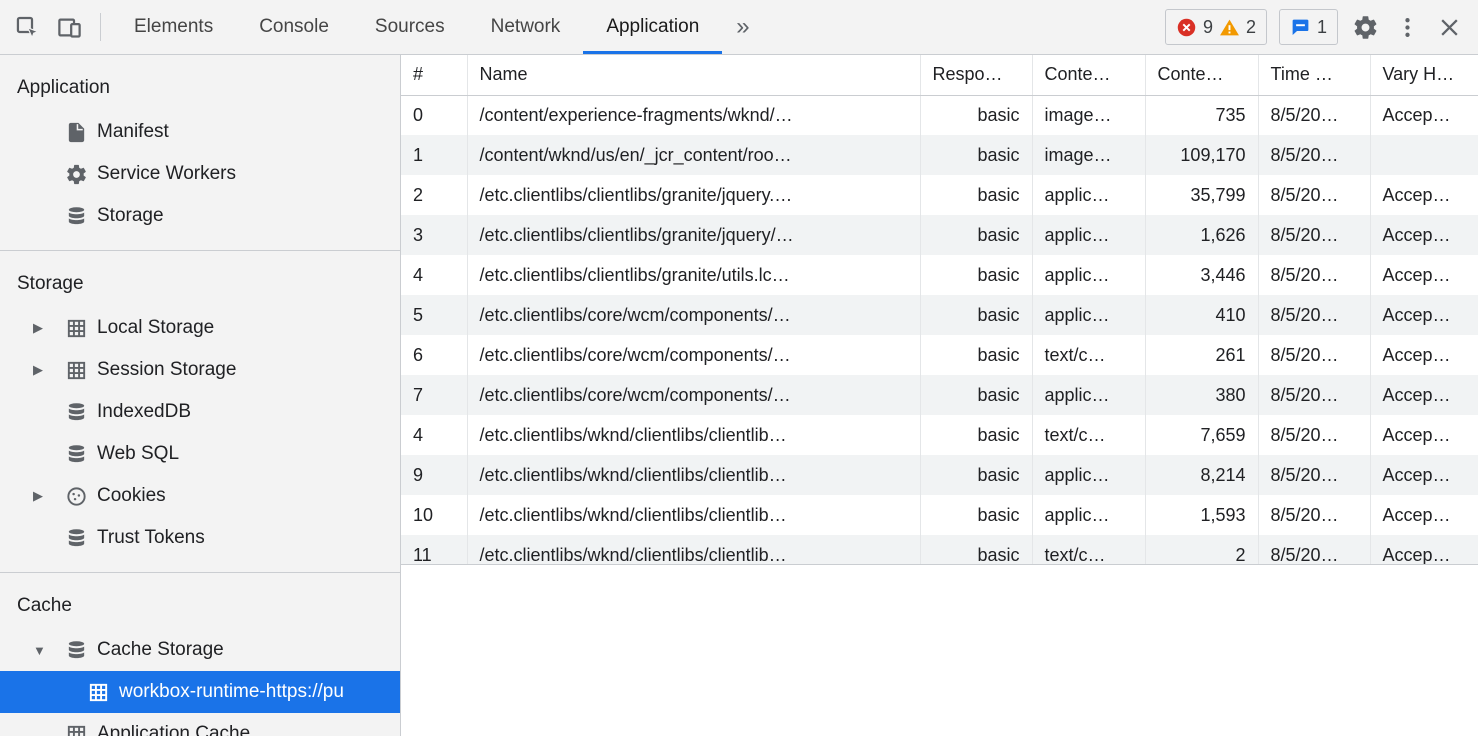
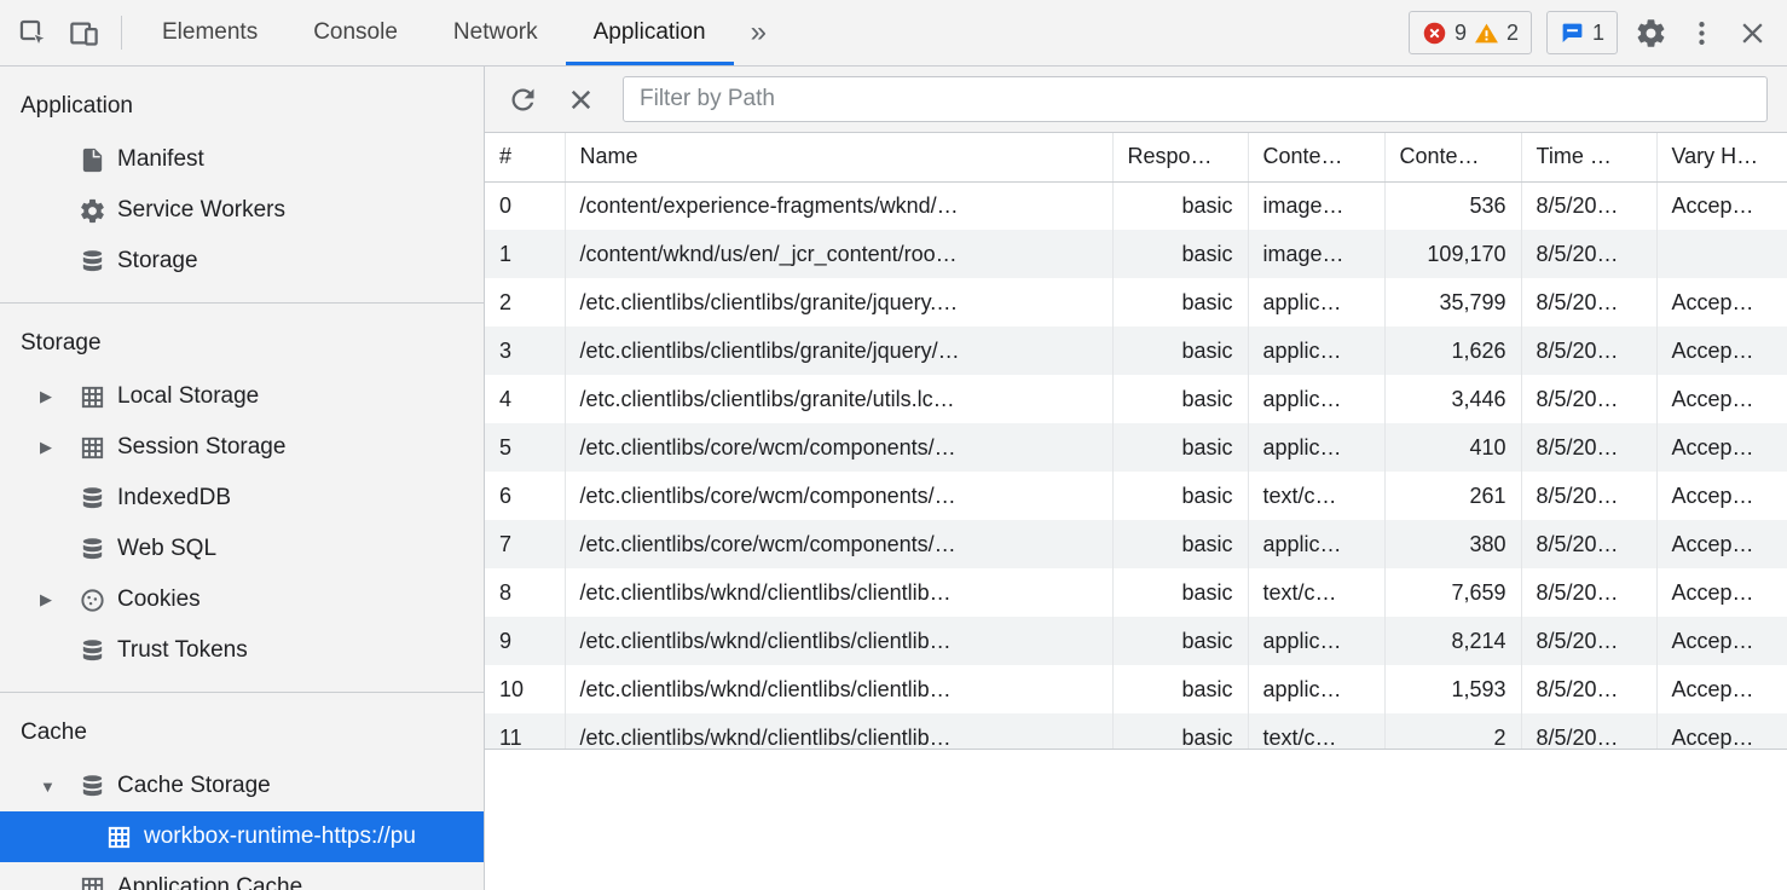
  Elements
  Console
- Sources
  Network
  Application
  »
  9
  2
  1
  Application
  Manifest
  Service Workers
  Storage
  Storage
  ▶
  Local Storage
  ▶
  Session Storage
  IndexedDB
  Web SQL
  ▶
  Cookies
  Trust Tokens
  Cache
  ▼
  Cache Storage
  workbox-runtime-https://pu
  Application Cache
+ Filter by Path
  #	Name	Respo…	Conte…	Conte…	Time …	Vary H…
- 0	/content/experience-fragments/wknd/…	basic	image…	735	8/5/20…	Accep…
+ 0	/content/experience-fragments/wknd/…	basic	image…	536	8/5/20…	Accep…
  1	/content/wknd/us/en/_jcr_content/roo…	basic	image…	109,170	8/5/20…
  2	/etc.clientlibs/clientlibs/granite/jquery.…	basic	applic…	35,799	8/5/20…	Accep…
  3	/etc.clientlibs/clientlibs/granite/jquery/…	basic	applic…	1,626	8/5/20…	Accep…
  4	/etc.clientlibs/clientlibs/granite/utils.lc…	basic	applic…	3,446	8/5/20…	Accep…
  5	/etc.clientlibs/core/wcm/components/…	basic	applic…	410	8/5/20…	Accep…
  6	/etc.clientlibs/core/wcm/components/…	basic	text/c…	261	8/5/20…	Accep…
  7	/etc.clientlibs/core/wcm/components/…	basic	applic…	380	8/5/20…	Accep…
- 4	/etc.clientlibs/wknd/clientlibs/clientlib…	basic	text/c…	7,659	8/5/20…	Accep…
+ 8	/etc.clientlibs/wknd/clientlibs/clientlib…	basic	text/c…	7,659	8/5/20…	Accep…
  9	/etc.clientlibs/wknd/clientlibs/clientlib…	basic	applic…	8,214	8/5/20…	Accep…
  10	/etc.clientlibs/wknd/clientlibs/clientlib…	basic	applic…	1,593	8/5/20…	Accep…
  11	/etc.clientlibs/wknd/clientlibs/clientlib…	basic	text/c…	2	8/5/20…	Accep…
